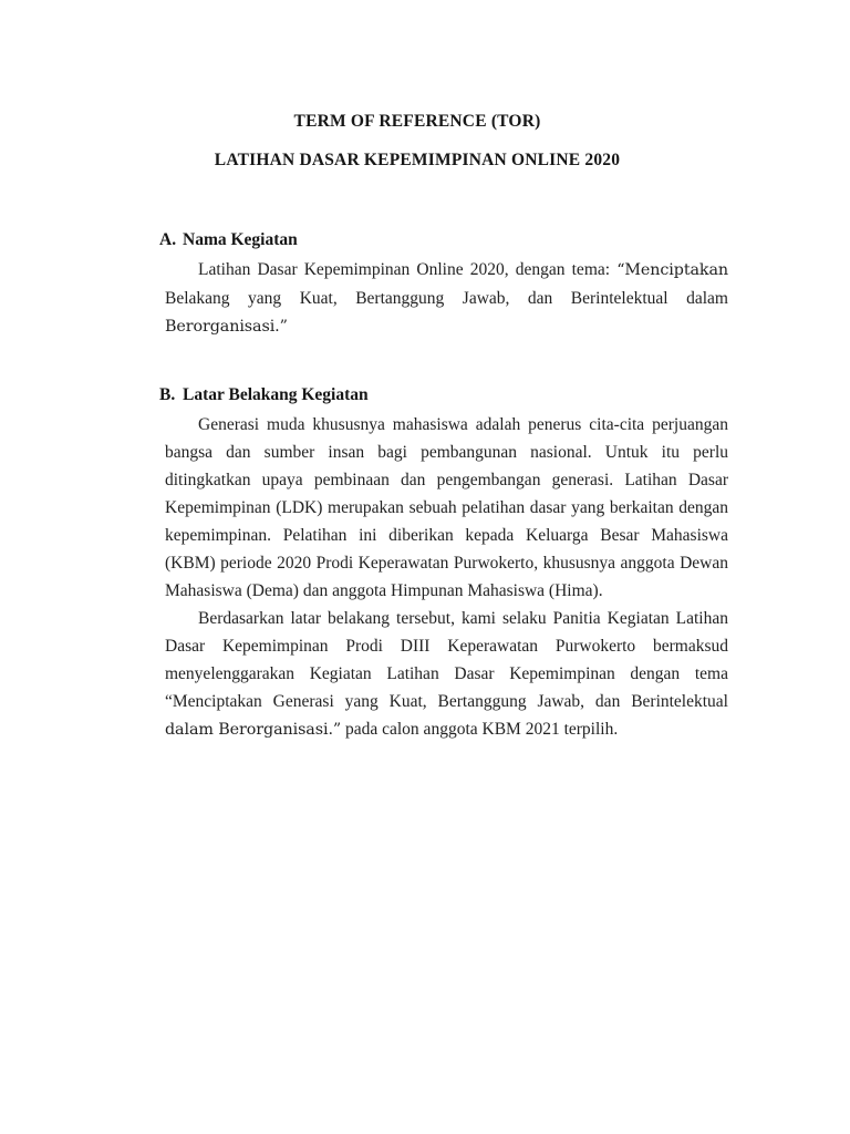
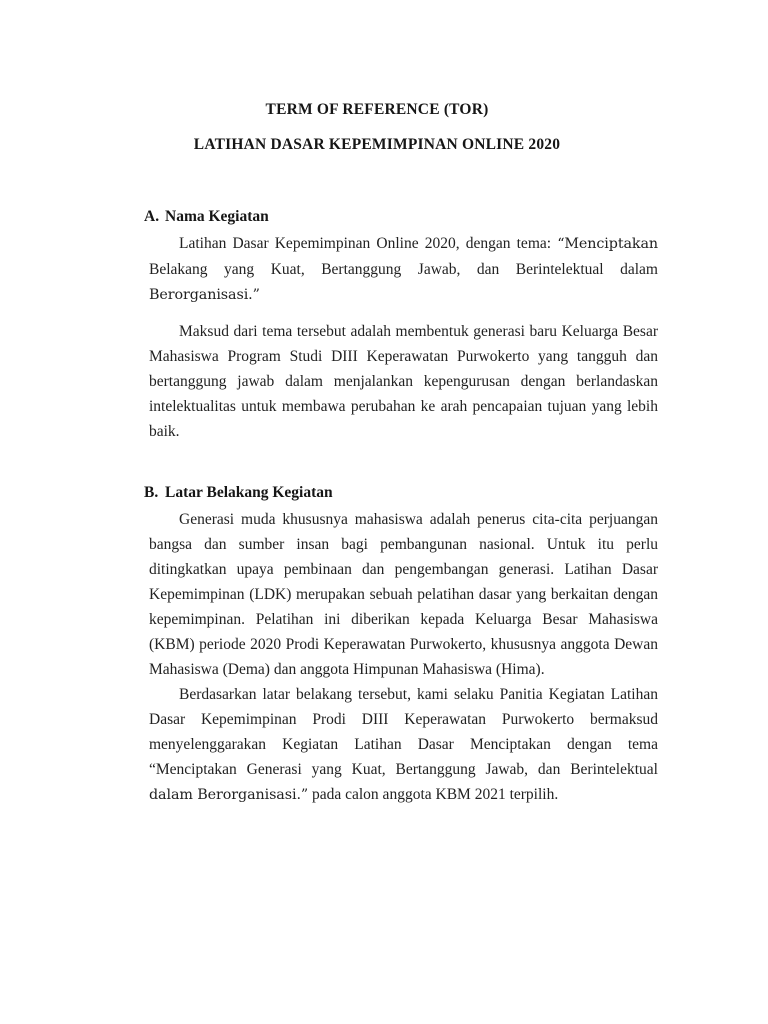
  TERM OF REFERENCE (TOR)
  LATIHAN DASAR KEPEMIMPINAN ONLINE 2020
  A.
  Nama Kegiatan
  Latihan Dasar Kepemimpinan Online 2020, dengan tema: “Menciptakan Belakang yang Kuat, Bertanggung Jawab, dan Berintelektual dalam Berorganisasi.”
+ Maksud dari tema tersebut adalah membentuk generasi baru Keluarga Besar Mahasiswa Program Studi DIII Keperawatan Purwokerto yang tangguh dan bertanggung jawab dalam menjalankan kepengurusan dengan berlandaskan intelektualitas untuk membawa perubahan ke arah pencapaian tujuan yang lebih baik.
  B.
  Latar Belakang Kegiatan
  Generasi muda khususnya mahasiswa adalah penerus cita-cita perjuangan bangsa dan sumber insan bagi pembangunan nasional. Untuk itu perlu ditingkatkan upaya pembinaan dan pengembangan generasi. Latihan Dasar Kepemimpinan (LDK) merupakan sebuah pelatihan dasar yang berkaitan dengan kepemimpinan. Pelatihan ini diberikan kepada Keluarga Besar Mahasiswa (KBM) periode 2020 Prodi Keperawatan Purwokerto, khususnya anggota Dewan Mahasiswa (Dema) dan anggota Himpunan Mahasiswa (Hima).
- Berdasarkan latar belakang tersebut, kami selaku Panitia Kegiatan Latihan Dasar Kepemimpinan Prodi DIII Keperawatan Purwokerto bermaksud menyelenggarakan Kegiatan Latihan Dasar Kepemimpinan dengan tema “Menciptakan Generasi yang Kuat, Bertanggung Jawab, dan Berintelektual dalam Berorganisasi.” pada calon anggota KBM 2021 terpilih.
+ Berdasarkan latar belakang tersebut, kami selaku Panitia Kegiatan Latihan Dasar Kepemimpinan Prodi DIII Keperawatan Purwokerto bermaksud menyelenggarakan Kegiatan Latihan Dasar Menciptakan dengan tema “Menciptakan Generasi yang Kuat, Bertanggung Jawab, dan Berintelektual dalam Berorganisasi.” pada calon anggota KBM 2021 terpilih.
